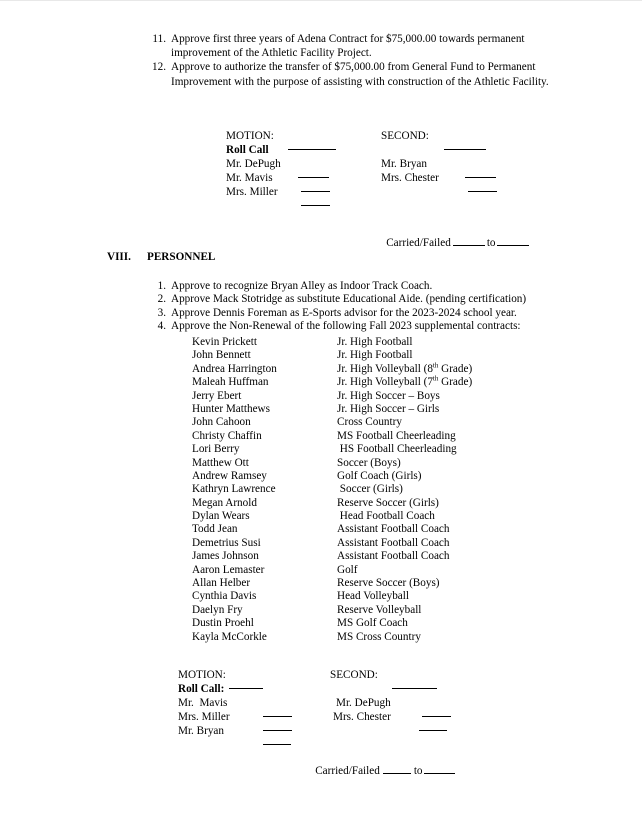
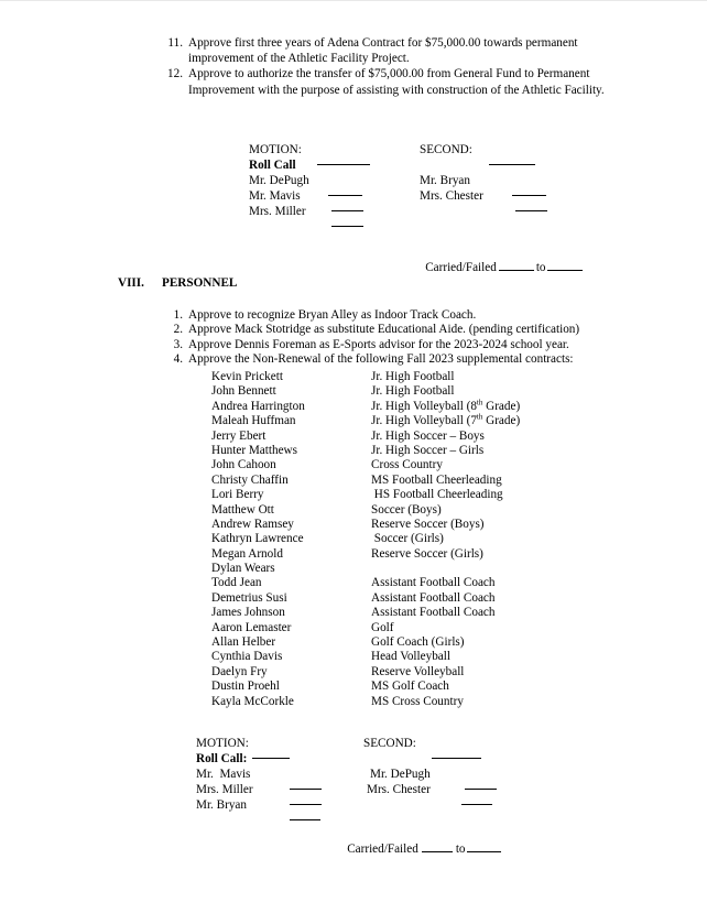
  11.
  Approve first three years of Adena Contract for $75,000.00 towards permanent improvement of the Athletic Facility Project.
  12.
  Approve to authorize the transfer of $75,000.00 from General Fund to Permanent Improvement with the purpose of assisting with construction of the Athletic Facility.
  MOTION:
  SECOND:
  Roll Call
  Mr. DePugh
  Mr. Bryan
  Mr. Mavis
  Mrs. Chester
  Mrs. Miller
  Carried/Failed to
  VIII.
  PERSONNEL
  1.
  Approve to recognize Bryan Alley as Indoor Track Coach.
  2.
  Approve Mack Stotridge as substitute Educational Aide. (pending certification)
  3.
  Approve Dennis Foreman as E-Sports advisor for the 2023-2024 school year.
  4.
  Approve the Non-Renewal of the following Fall 2023 supplemental contracts:
  Kevin Prickett
  Jr. High Football
  John Bennett
  Jr. High Football
  Andrea Harrington
  Jr. High Volleyball (8th Grade)
  Maleah Huffman
  Jr. High Volleyball (7th Grade)
  Jerry Ebert
  Jr. High Soccer – Boys
  Hunter Matthews
  Jr. High Soccer – Girls
  John Cahoon
  Cross Country
  Christy Chaffin
  MS Football Cheerleading
  Lori Berry
  HS Football Cheerleading
  Matthew Ott
  Soccer (Boys)
  Andrew Ramsey
- Golf Coach (Girls)
+ Reserve Soccer (Boys)
  Kathryn Lawrence
  Soccer (Girls)
  Megan Arnold
  Reserve Soccer (Girls)
  Dylan Wears
- Head Football Coach
  Todd Jean
  Assistant Football Coach
  Demetrius Susi
  Assistant Football Coach
  James Johnson
  Assistant Football Coach
  Aaron Lemaster
  Golf
  Allan Helber
- Reserve Soccer (Boys)
+ Golf Coach (Girls)
  Cynthia Davis
  Head Volleyball
  Daelyn Fry
  Reserve Volleyball
  Dustin Proehl
  MS Golf Coach
  Kayla McCorkle
  MS Cross Country
  MOTION:
  SECOND:
  Roll Call:
  Mr. Mavis
  Mr. DePugh
  Mrs. Miller
  Mrs. Chester
  Mr. Bryan
  Carried/Failed to
